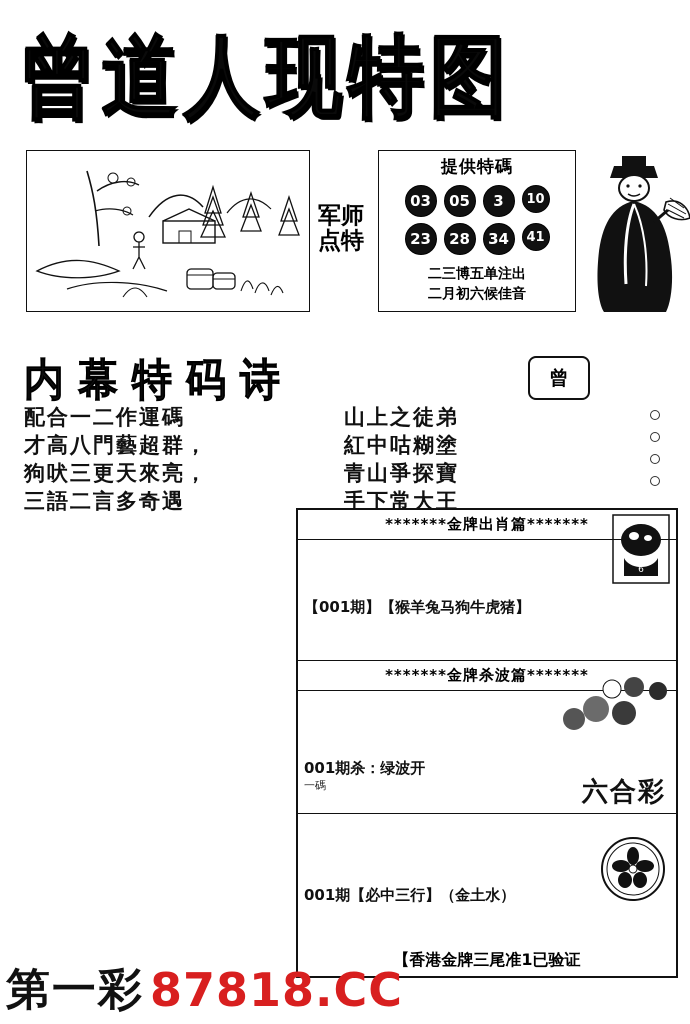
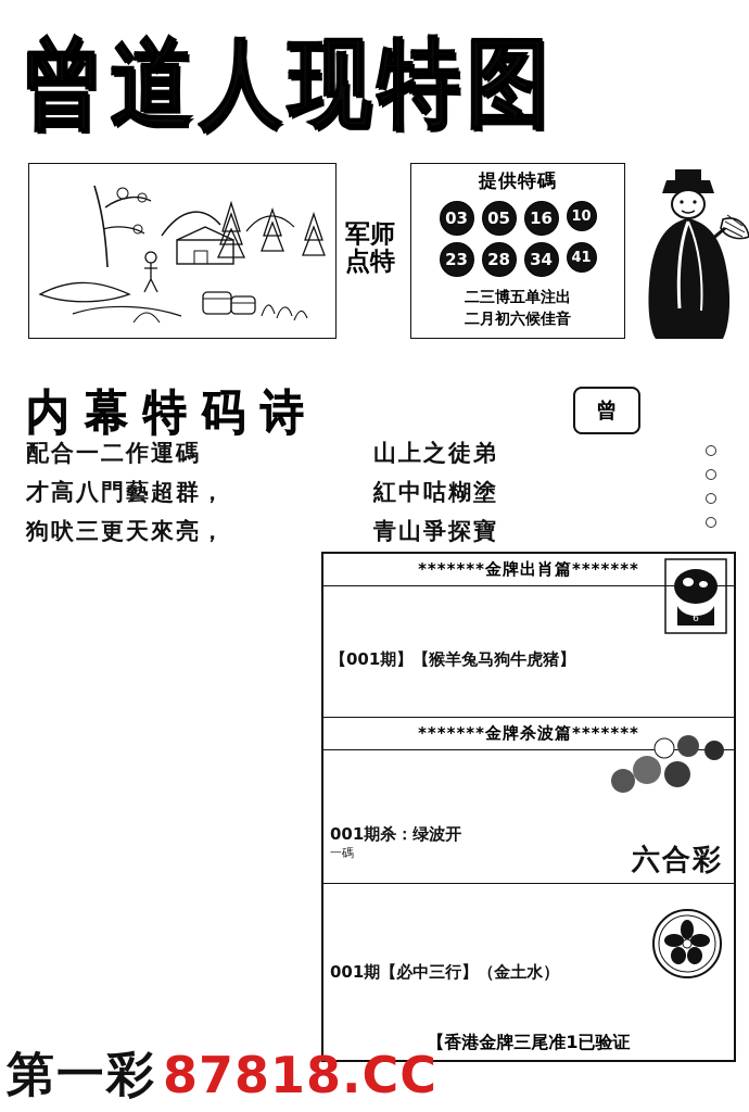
  曾道人现特图
  军师点特
  提供特碼
  03
  05
- 3
+ 16
  10
  23
  28
  34
  41
  二三博五单注出
  二月初六候佳音
  内幕特码诗
  曾
  配合一二作運碼
  山上之徒弟
  才高八門藝超群，
  紅中咕糊塗
  狗吠三更天來亮，
  青山爭探寶
- 三語二言多奇遇
- 手下常大王
  *******金牌出肖篇*******
  【001期】【猴羊兔马狗牛虎猪】
  6
  *******金牌杀波篇*******
  001期杀：绿波开
  一碼
  六合彩
  001期【必中三行】（金土水）
  【香港金牌三尾准1已验证
  第一彩
  87818.CC
